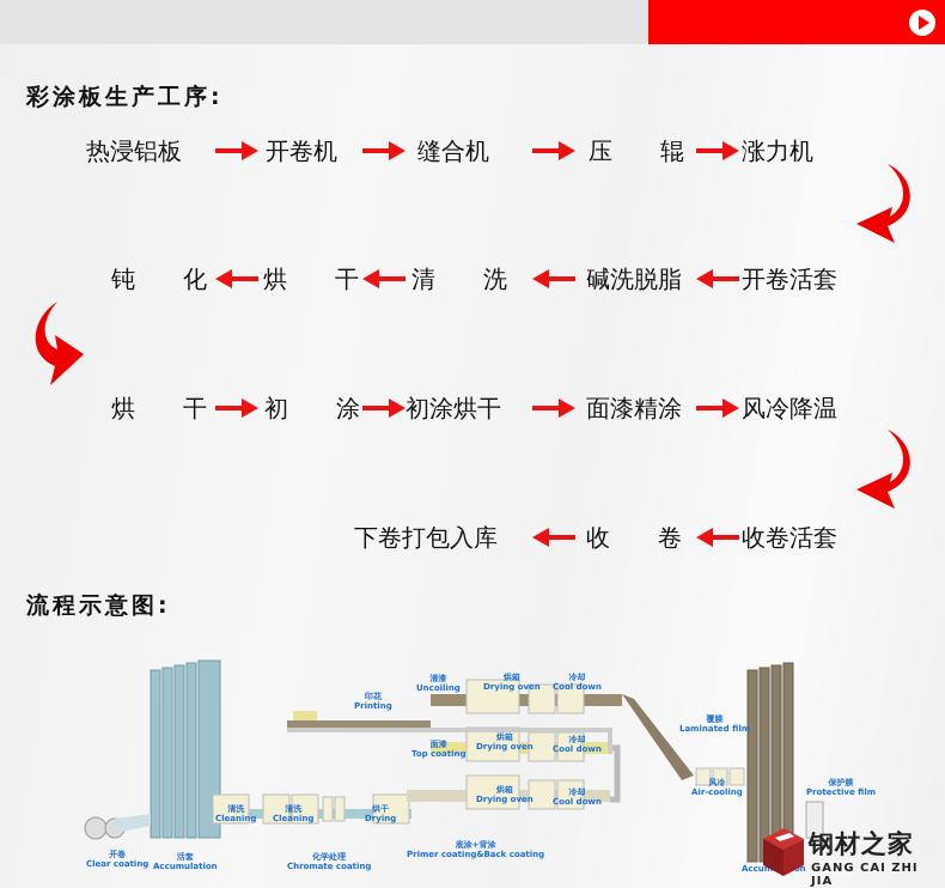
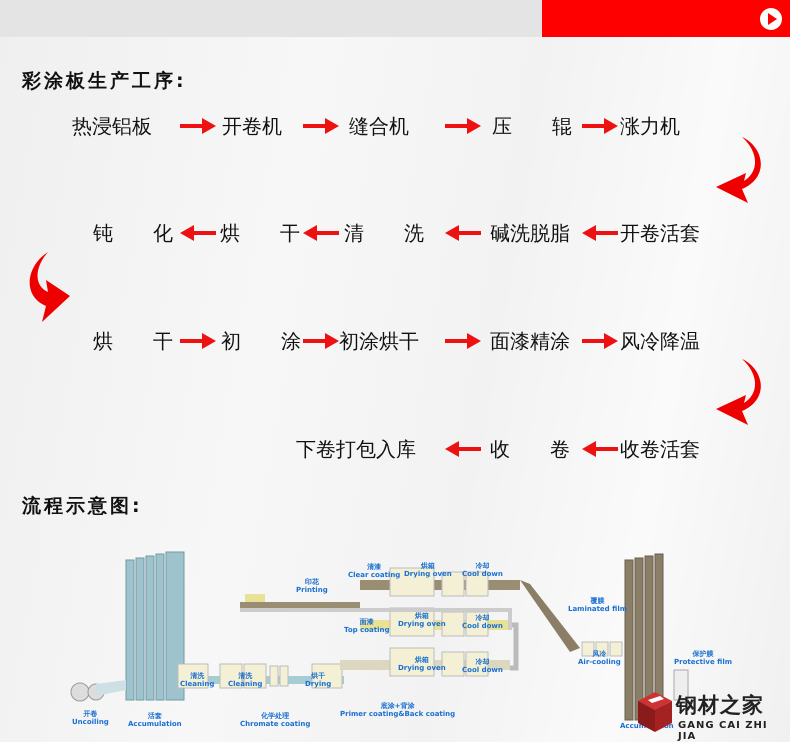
  彩涂板生产工序:
  热浸铝板
  开卷机
  缝合机
  压 辊
  涨力机
  钝 化
  烘 干
  清 洗
  碱洗脱脂
  开卷活套
  烘 干
  初 涂
  初涂烘干
  面漆精涂
  风冷降温
  下卷打包入库
  收 卷
  收卷活套
  流程示意图:
  开卷
- Clear coating
+ Uncoiling
  活套
  Accumulation
  清洗
  Cleaning
  清洗
  Cleaning
  化学处理
  Chromate coating
  烘干
  Drying
  底涂+背涂
  Primer coating&Back coating
  烘箱
  Drying oven
  冷却
  Cool down
  面漆
  Top coating
  烘箱
  Drying oven
  冷却
  Cool down
  印花
  Printing
  清漆
- Uncoiling
+ Clear coating
  烘箱
  Drying oven
  冷却
  Cool down
  覆膜
  Laminated film
  风冷
  Air-cooling
  保护膜
  Protective film
  钢材之家
  GANG CAI ZHI JIA
